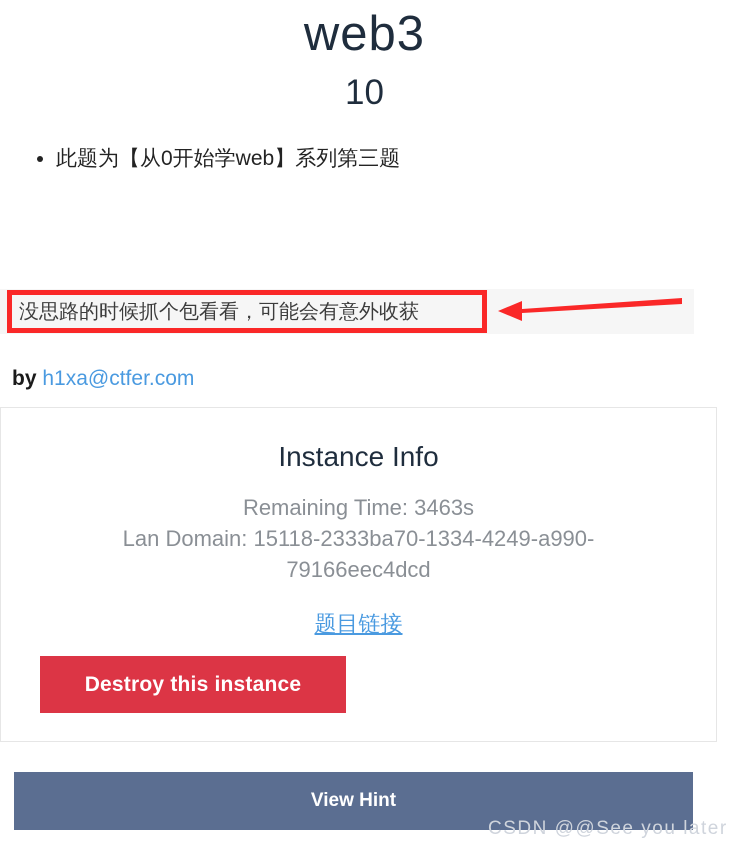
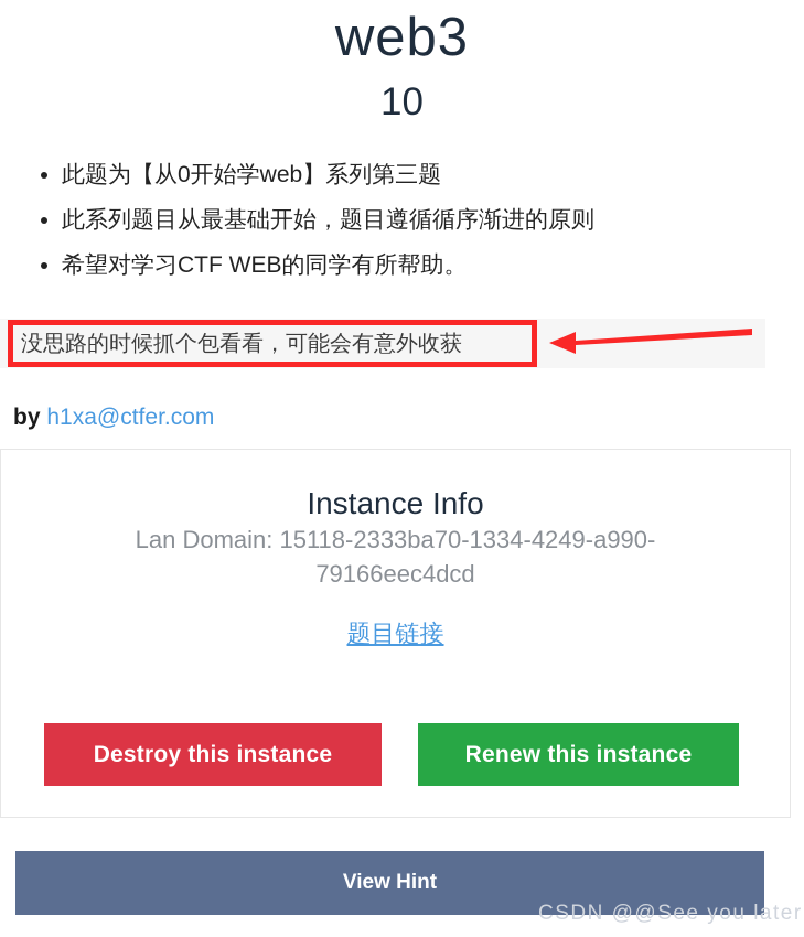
  web3
  10
  此题为【从0开始学web】系列第三题
+ 此系列题目从最基础开始，题目遵循循序渐进的原则
+ 希望对学习CTF WEB的同学有所帮助。
  没思路的时候抓个包看看，可能会有意外收获
  by h1xa@ctfer.com
  Instance Info
- Remaining Time: 3463s
  Lan Domain: 15118-2333ba70-1334-4249-a990-79166eec4dcd
  题目链接
  Destroy this instance
+ Renew this instance
  View Hint
  CSDN @@See you later
